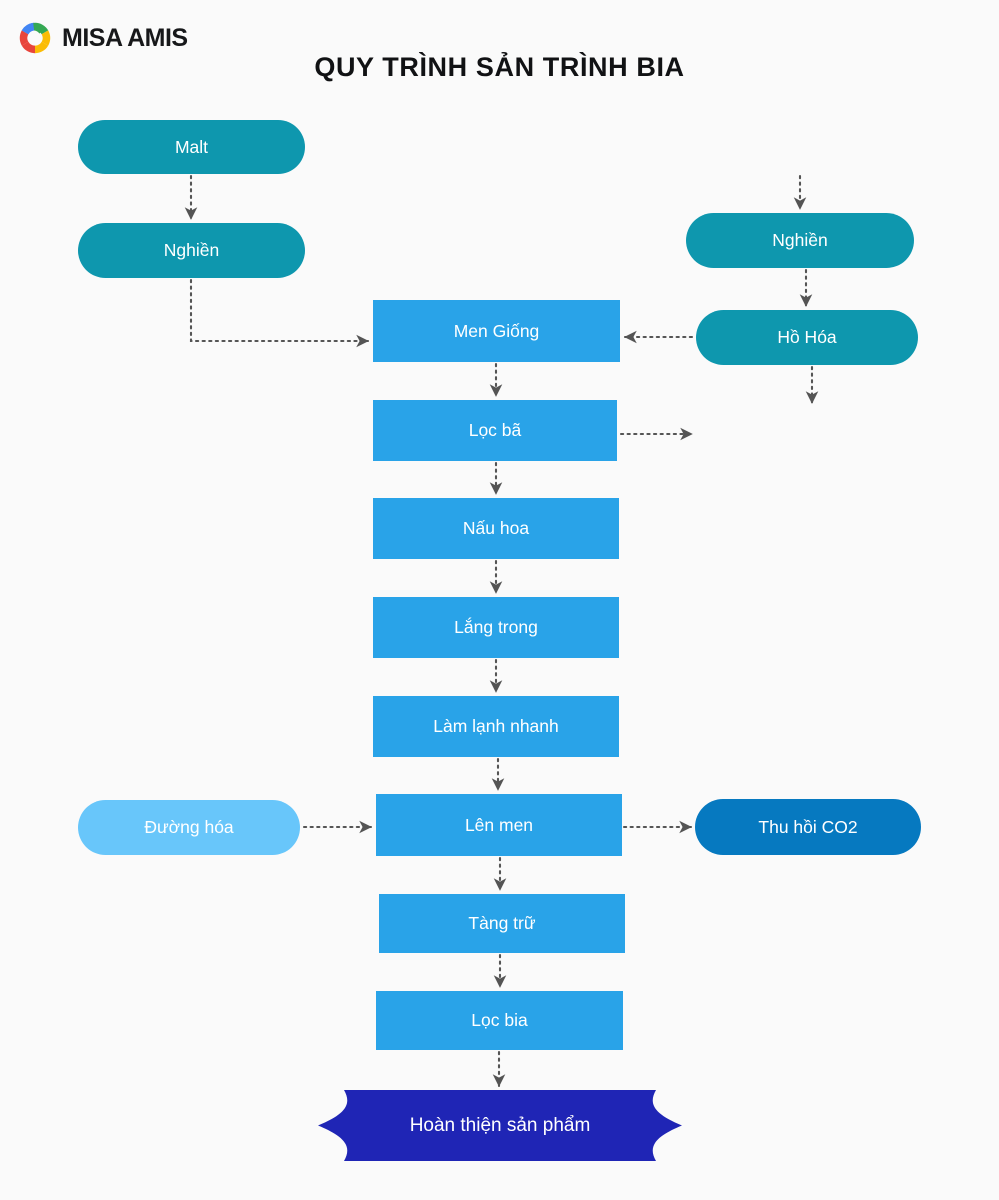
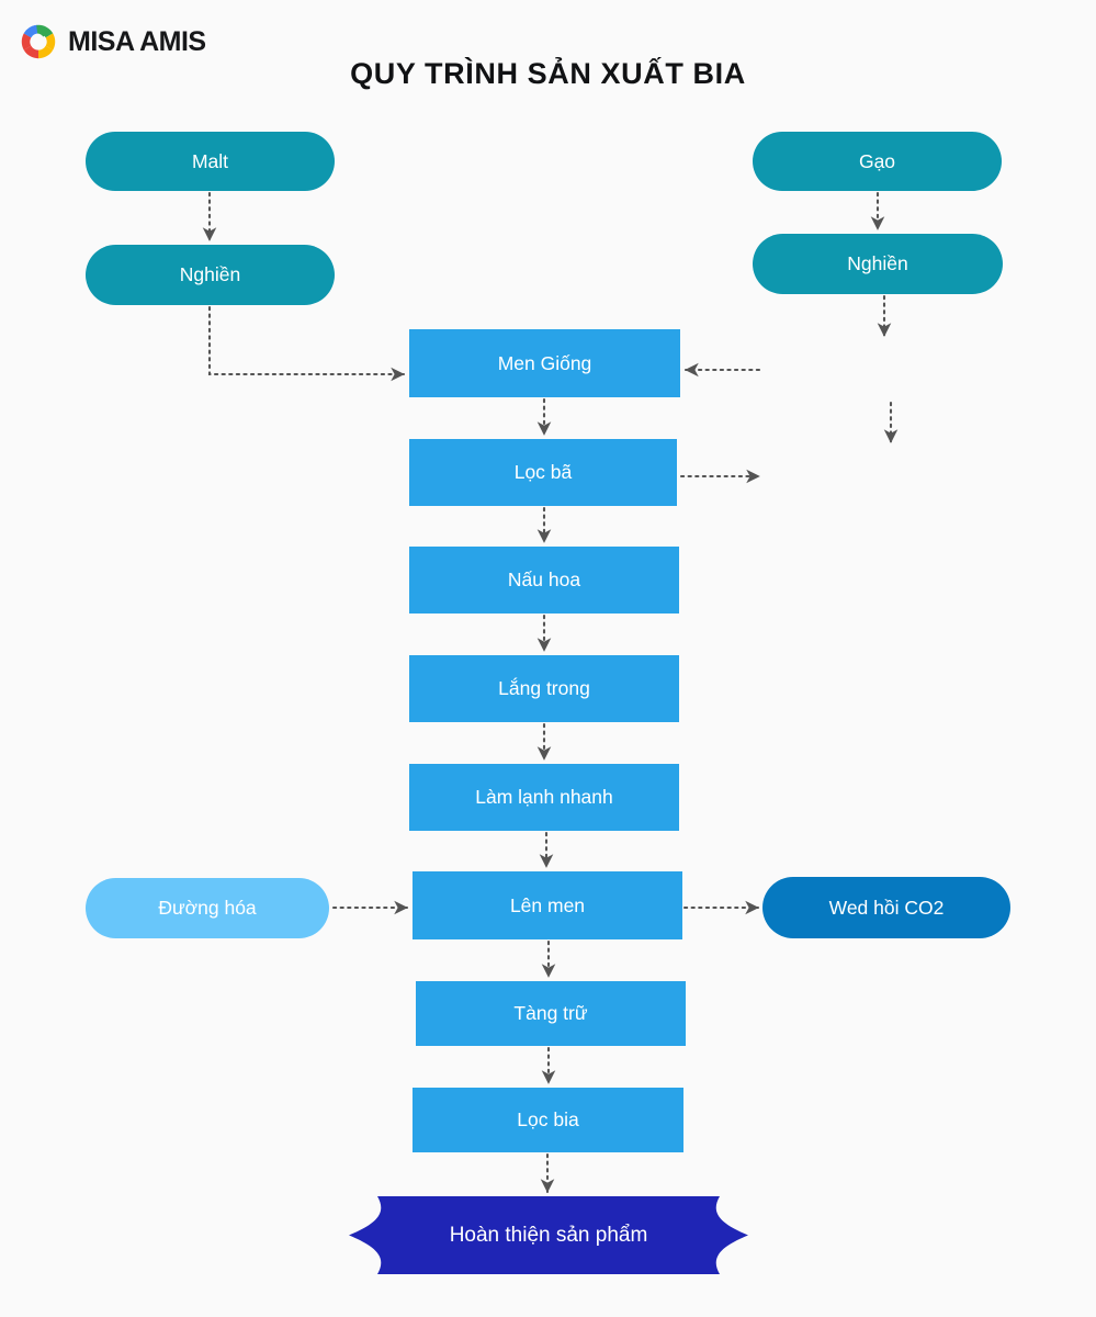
  MISA AMIS
- QUY TRÌNH SẢN TRÌNH BIA
+ QUY TRÌNH SẢN XUẤT BIA
  Malt
  Nghiền
+ Gạo
  Nghiền
- Hồ Hóa
  Men Giống
  Lọc bã
  Nấu hoa
  Lắng trong
  Làm lạnh nhanh
  Đường hóa
  Lên men
- Thu hồi CO2
+ Wed hồi CO2
  Tàng trữ
  Lọc bia
  Hoàn thiện sản phẩm
